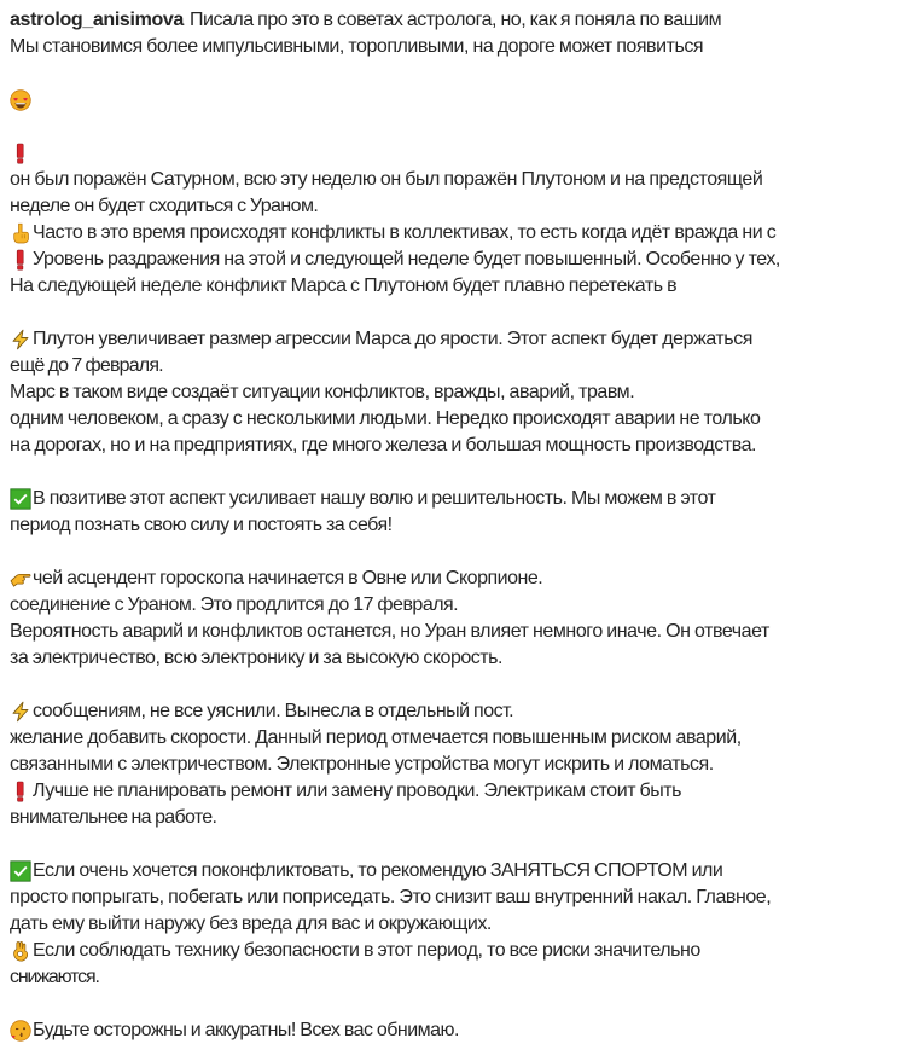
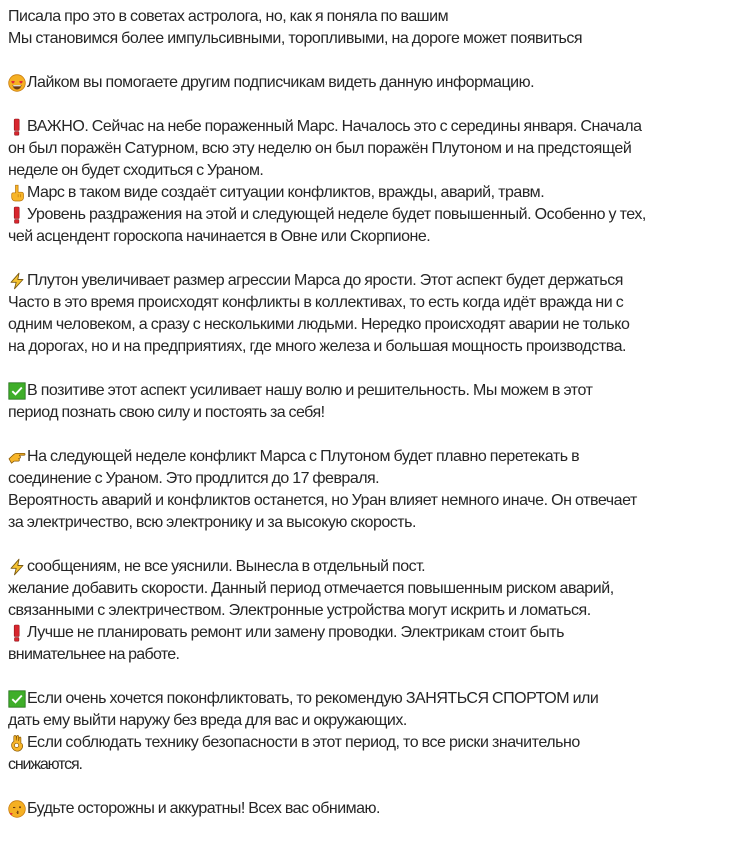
- astrolog_anisimova
  Писала про это в советах астролога, но, как я поняла по вашим
  Мы становимся более импульсивными, торопливыми, на дороге может появиться
+ Лайком вы помогаете другим подписчикам видеть данную информацию.
+ ВАЖНО. Сейчас на небе пораженный Марс. Началось это с середины января. Сначала
  он был поражён Сатурном, всю эту неделю он был поражён Плутоном и на предстоящей
  неделе он будет сходиться с Ураном.
- Часто в это время происходят конфликты в коллективах, то есть когда идёт вражда ни с
+ Марс в таком виде создаёт ситуации конфликтов, вражды, аварий, травм.
  Уровень раздражения на этой и следующей неделе будет повышенный. Особенно у тех,
- На следующей неделе конфликт Марса с Плутоном будет плавно перетекать в
+ чей асцендент гороскопа начинается в Овне или Скорпионе.
  Плутон увеличивает размер агрессии Марса до ярости. Этот аспект будет держаться
- ещё до 7 февраля.
- Марс в таком виде создаёт ситуации конфликтов, вражды, аварий, травм.
+ Часто в это время происходят конфликты в коллективах, то есть когда идёт вражда ни с
  одним человеком, а сразу с несколькими людьми. Нередко происходят аварии не только
  на дорогах, но и на предприятиях, где много железа и большая мощность производства.
  В позитиве этот аспект усиливает нашу волю и решительность. Мы можем в этот
  период познать свою силу и постоять за себя!
- чей асцендент гороскопа начинается в Овне или Скорпионе.
+ На следующей неделе конфликт Марса с Плутоном будет плавно перетекать в
  соединение с Ураном. Это продлится до 17 февраля.
  Вероятность аварий и конфликтов останется, но Уран влияет немного иначе. Он отвечает
  за электричество, всю электронику и за высокую скорость.
  сообщениям, не все уяснили. Вынесла в отдельный пост.
  желание добавить скорости. Данный период отмечается повышенным риском аварий,
  связанными с электричеством. Электронные устройства могут искрить и ломаться.
  Лучше не планировать ремонт или замену проводки. Электрикам стоит быть
  внимательнее на работе.
  Если очень хочется поконфликтовать, то рекомендую ЗАНЯТЬСЯ СПОРТОМ или
- просто попрыгать, побегать или поприседать. Это снизит ваш внутренний накал. Главное,
  дать ему выйти наружу без вреда для вас и окружающих.
  Если соблюдать технику безопасности в этот период, то все риски значительно
  снижаются.
  Будьте осторожны и аккуратны! Всех вас обнимаю.
